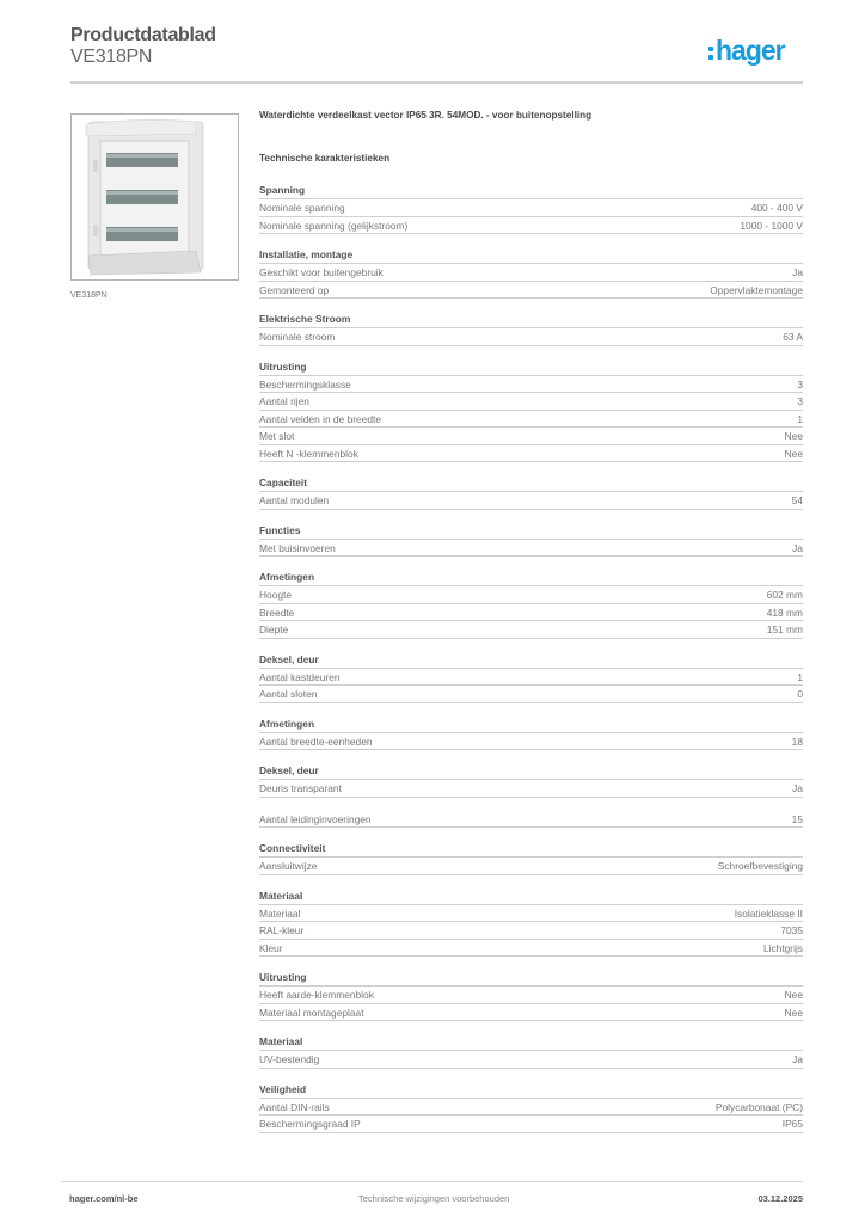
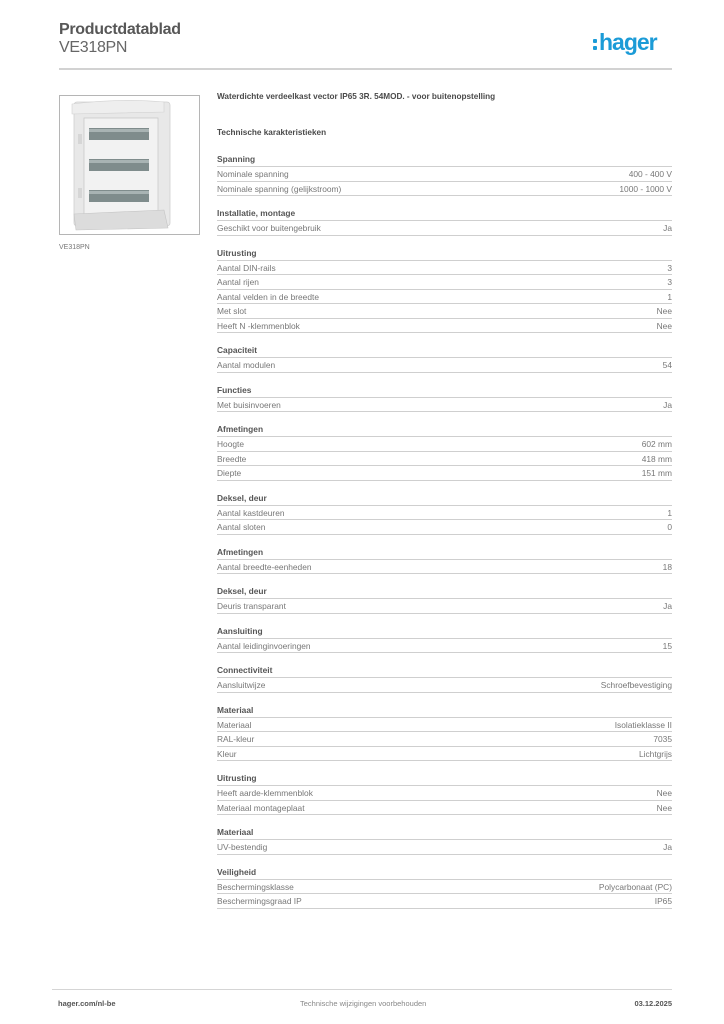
  Productdatablad
  VE318PN
  hager
  Waterdichte verdeelkast vector IP65 3R. 54MOD. - voor buitenopstelling
  Technische karakteristieken
  Spanning
  Nominale spanning
  400 - 400 V
  Nominale spanning (gelijkstroom)
  1000 - 1000 V
  Installatie, montage
  Geschikt voor buitengebruik
  Ja
- Gemonteerd op
- Oppervlaktemontage
- Elektrische Stroom
- Nominale stroom
- 63 A
  Uitrusting
- Beschermingsklasse
+ Aantal DIN-rails
  3
  Aantal rijen
  3
  Aantal velden in de breedte
  1
  Met slot
  Nee
  Heeft N -klemmenblok
  Nee
  Capaciteit
  Aantal modulen
  54
  Functies
  Met buisinvoeren
  Ja
  Afmetingen
  Hoogte
  602 mm
  Breedte
  418 mm
  Diepte
  151 mm
  Deksel, deur
  Aantal kastdeuren
  1
  Aantal sloten
  0
  Afmetingen
  Aantal breedte-eenheden
  18
  Deksel, deur
  Deuris transparant
  Ja
+ Aansluiting
  Aantal leidinginvoeringen
  15
  Connectiviteit
  Aansluitwijze
  Schroefbevestiging
  Materiaal
  Materiaal
  Isolatieklasse II
  RAL-kleur
  7035
  Kleur
  Lichtgrijs
  Uitrusting
  Heeft aarde-klemmenblok
  Nee
  Materiaal montageplaat
  Nee
  Materiaal
  UV-bestendig
  Ja
  Veiligheid
- Aantal DIN-rails
+ Beschermingsklasse
  Polycarbonaat (PC)
  Beschermingsgraad IP
  IP65
  hager.com/nl-be
  Technische wijzigingen voorbehouden
  03.12.2025
